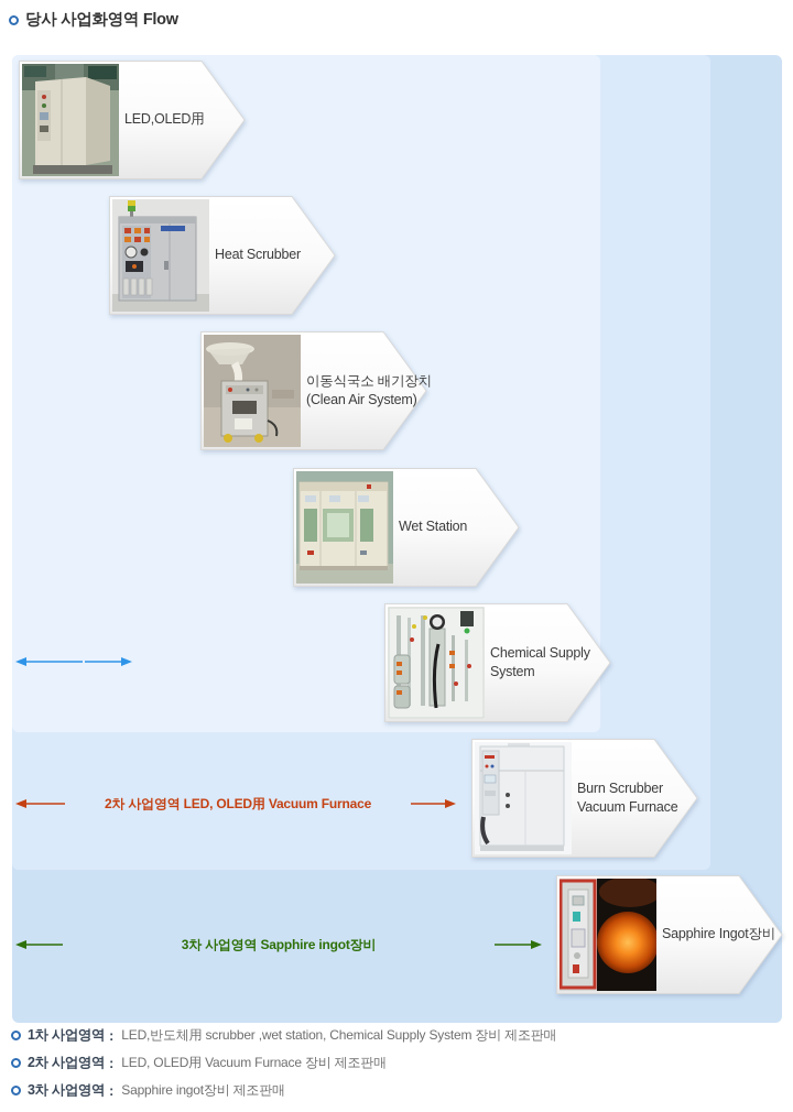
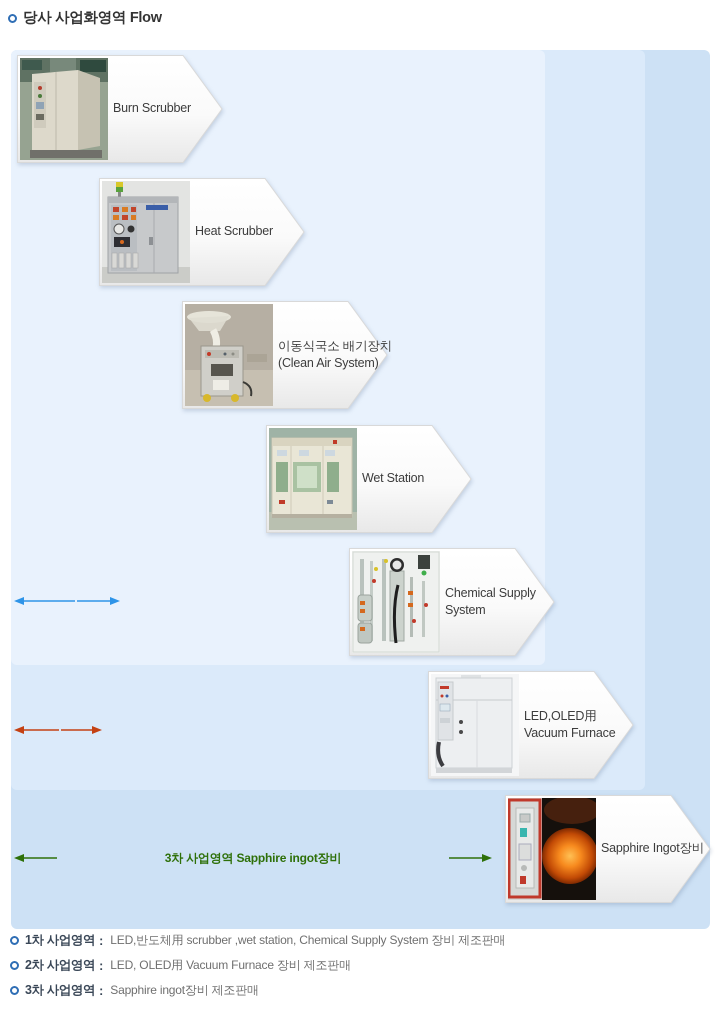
  당사 사업화영역 Flow
- LED,OLED用
+ Burn Scrubber
  Heat Scrubber
  이동식국소 배기장치
  (Clean Air System)
  Wet Station
  Chemical Supply
  System
- Burn Scrubber
+ LED,OLED用
  Vacuum Furnace
  Sapphire Ingot장비
- 2차 사업영역 LED, OLED用 Vacuum Furnace
  3차 사업영역 Sapphire ingot장비
  1차 사업영역
  :
  LED,반도체用 scrubber ,wet station, Chemical Supply System 장비 제조판매
  2차 사업영역
  :
  LED, OLED用 Vacuum Furnace 장비 제조판매
  3차 사업영역
  :
  Sapphire ingot장비 제조판매
